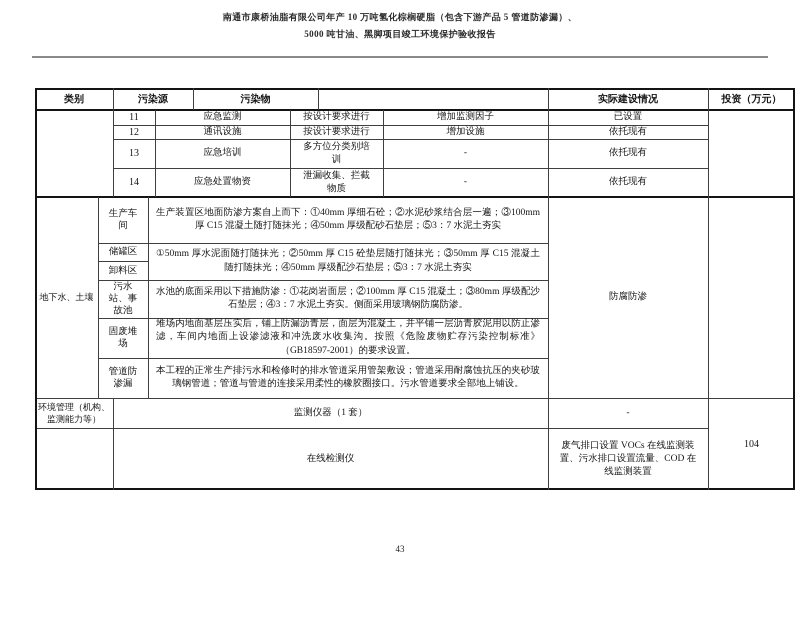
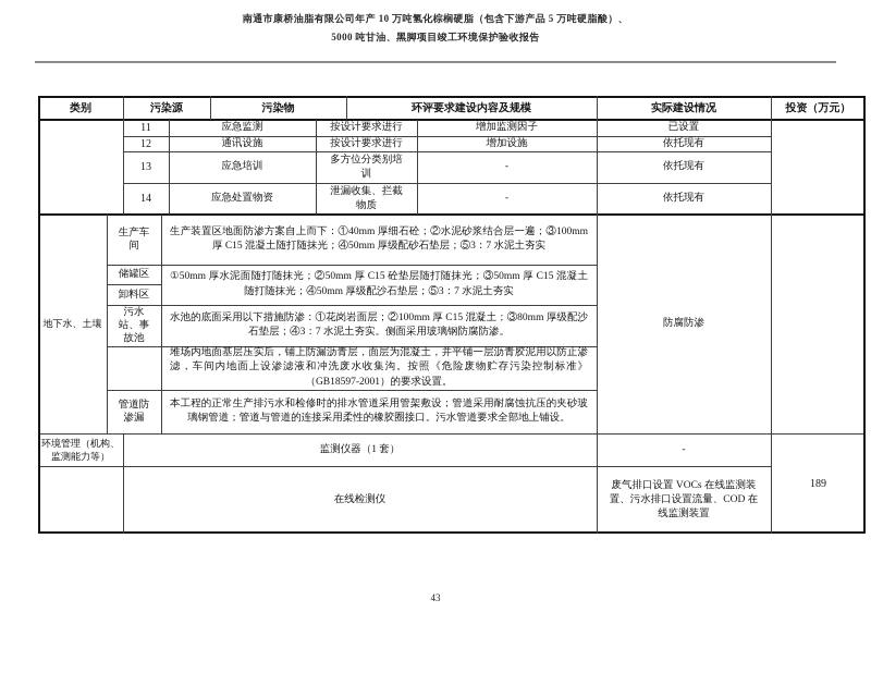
- 南通市康桥油脂有限公司年产 10 万吨氢化棕榈硬脂（包含下游产品 5 管道防渗漏）、
+ 南通市康桥油脂有限公司年产 10 万吨氢化棕榈硬脂（包含下游产品 5 万吨硬脂酸）、
  5000 吨甘油、黑脚项目竣工环境保护验收报告
  类别
  污染源
  污染物
+ 环评要求建设内容及规模
  实际建设情况
  投资（万元）
  11
  应急监测
  按设计要求进行
  增加监测因子
  已设置
  12
  通讯设施
  按设计要求进行
  增加设施
  依托现有
  13
  应急培训
  多方位分类别培训
  -
  依托现有
  14
  应急处置物资
  泄漏收集、拦截物质
  -
  依托现有
  地下水、土壤
  生产车间
  储罐区
  卸料区
  污水站、事故池
- 固废堆场
  管道防渗漏
  生产装置区地面防渗方案自上而下：①40mm 厚细石砼；②水泥砂浆结合层一遍；③100mm 厚 C15 混凝土随打随抹光；④50mm 厚级配砂石垫层；⑤3：7 水泥土夯实
  ①50mm 厚水泥面随打随抹光；②50mm 厚 C15 砼垫层随打随抹光；③50mm 厚 C15 混凝土随打随抹光；④50mm 厚级配沙石垫层；⑤3：7 水泥土夯实
  水池的底面采用以下措施防渗：①花岗岩面层；②100mm 厚 C15 混凝土；③80mm 厚级配沙石垫层；④3：7 水泥土夯实。侧面采用玻璃钢防腐防渗。
  堆场内地面基层压实后，铺上防漏沥青层，面层为混凝土，并平铺一层沥青胶泥用以防止渗滤，车间内地面上设渗滤液和冲洗废水收集沟。按照《危险废物贮存污染控制标准》（GB18597-2001）的要求设置。
  本工程的正常生产排污水和检修时的排水管道采用管架敷设；管道采用耐腐蚀抗压的夹砂玻璃钢管道；管道与管道的连接采用柔性的橡胶圈接口。污水管道要求全部地上铺设。
  防腐防渗
  环境管理（机构、监测能力等）
  监测仪器（1 套）
  -
  在线检测仪
  废气排口设置 VOCs 在线监测装置、污水排口设置流量、COD 在线监测装置
- 104
+ 189
  43
